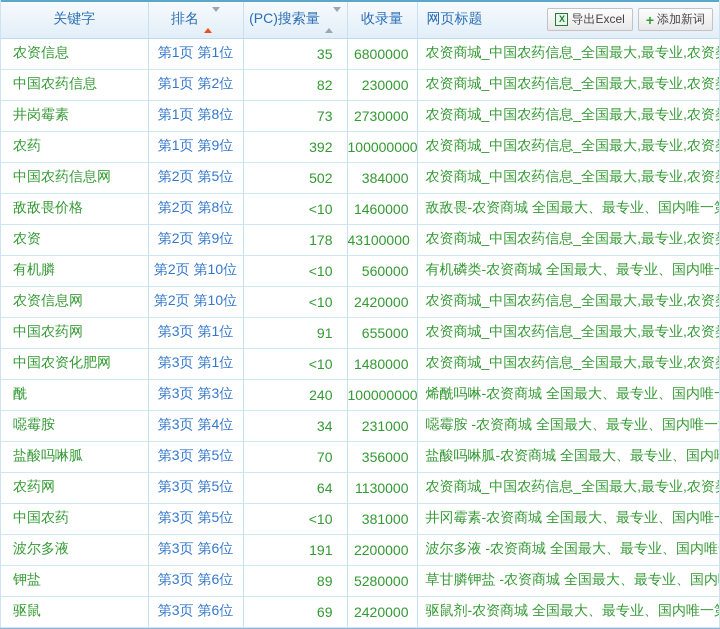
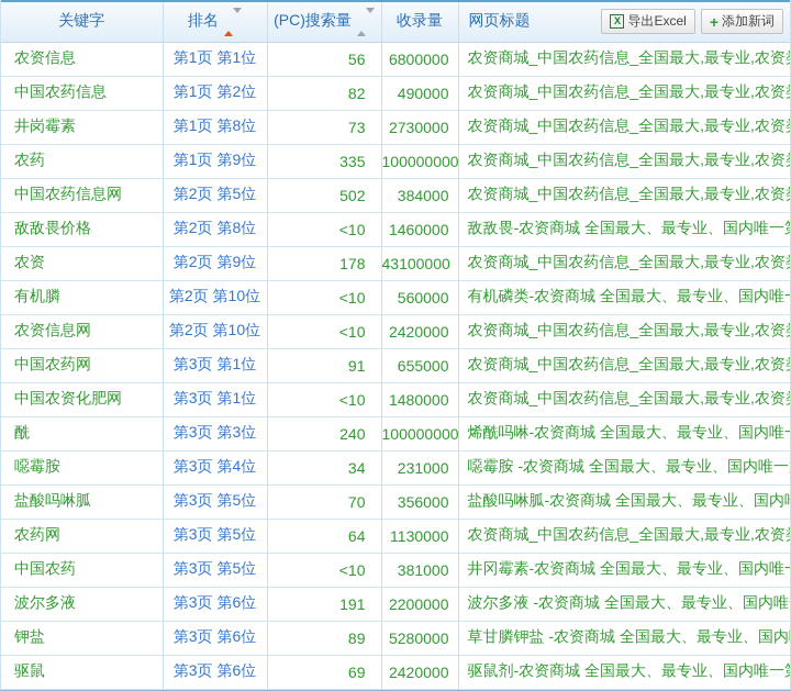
  关键字	排名	(PC)搜索量	收录量	网页标题 X 导出Excel + 添加新词
- 农资信息	第1页 第1位	35	6800000	农资商城_中国农药信息_全国最大,最专业,农资
+ 农资信息	第1页 第1位	56	6800000	农资商城_中国农药信息_全国最大,最专业,农资
- 中国农药信息	第1页 第2位	82	230000	农资商城_中国农药信息_全国最大,最专业,农资
+ 中国农药信息	第1页 第2位	82	490000	农资商城_中国农药信息_全国最大,最专业,农资
  井岗霉素	第1页 第8位	73	2730000	农资商城_中国农药信息_全国最大,最专业,农资
- 农药	第1页 第9位	392	100000000	农资商城_中国农药信息_全国最大,最专业,农资
+ 农药	第1页 第9位	335	100000000	农资商城_中国农药信息_全国最大,最专业,农资
  中国农药信息网	第2页 第5位	502	384000	农资商城_中国农药信息_全国最大,最专业,农资
  敌敌畏价格	第2页 第8位	<10	1460000	敌敌畏-农资商城 全国最大、最专业、国内唯一
  农资	第2页 第9位	178	43100000	农资商城_中国农药信息_全国最大,最专业,农资
  有机膦	第2页 第10位	<10	560000	有机磷类-农资商城 全国最大、最专业、国内唯
  农资信息网	第2页 第10位	<10	2420000	农资商城_中国农药信息_全国最大,最专业,农资
  中国农药网	第3页 第1位	91	655000	农资商城_中国农药信息_全国最大,最专业,农资
  中国农资化肥网	第3页 第1位	<10	1480000	农资商城_中国农药信息_全国最大,最专业,农资
  酰	第3页 第3位	240	100000000	烯酰吗啉-农资商城 全国最大、最专业、国内唯
  噁霉胺	第3页 第4位	34	231000	噁霉胺 -农资商城 全国最大、最专业、国内唯一
  盐酸吗啉胍	第3页 第5位	70	356000	盐酸吗啉胍-农资商城 全国最大、最专业、国内
  农药网	第3页 第5位	64	1130000	农资商城_中国农药信息_全国最大,最专业,农资
  中国农药	第3页 第5位	<10	381000	井冈霉素-农资商城 全国最大、最专业、国内唯
  波尔多液	第3页 第6位	191	2200000	波尔多液 -农资商城 全国最大、最专业、国内唯
  钾盐	第3页 第6位	89	5280000	草甘膦钾盐 -农资商城 全国最大、最专业、国内
  驱鼠	第3页 第6位	69	2420000	驱鼠剂-农资商城 全国最大、最专业、国内唯一
